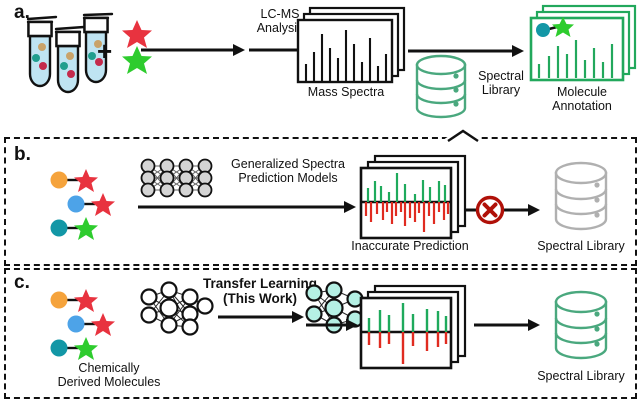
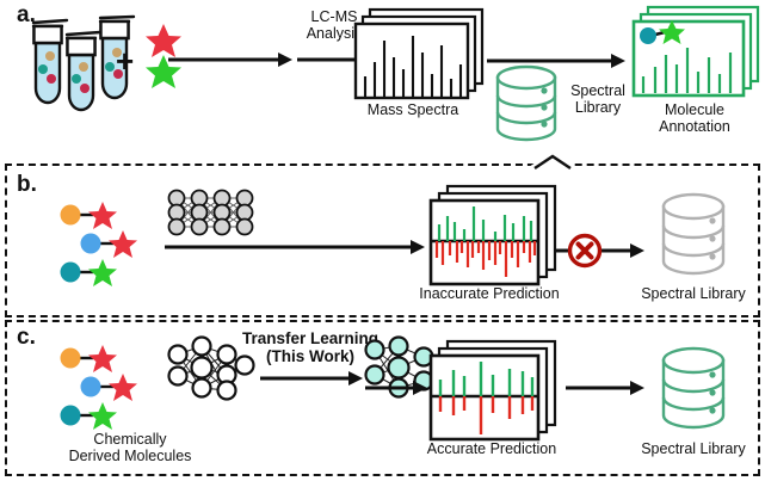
  a.
  +
  LC-MS
  Analysi
  Mass Spectra
  Spectral
  Library
  Molecule
  Annotation
  b.
- Generalized Spectra
- Prediction Models
  Inaccurate Prediction
  Spectral Library
  c.
  Chemically
  Derived Molecules
  Transfer Learning
  (This Work)
+ Accurate Prediction
  Spectral Library
